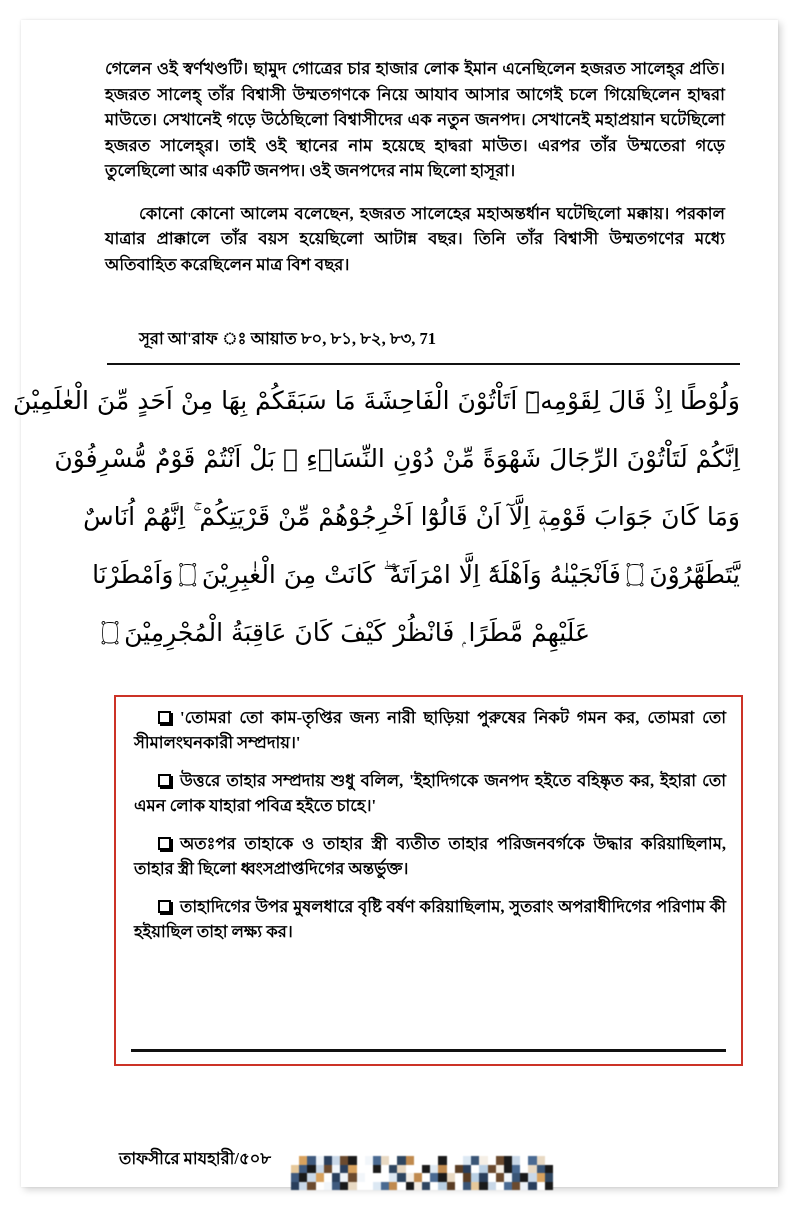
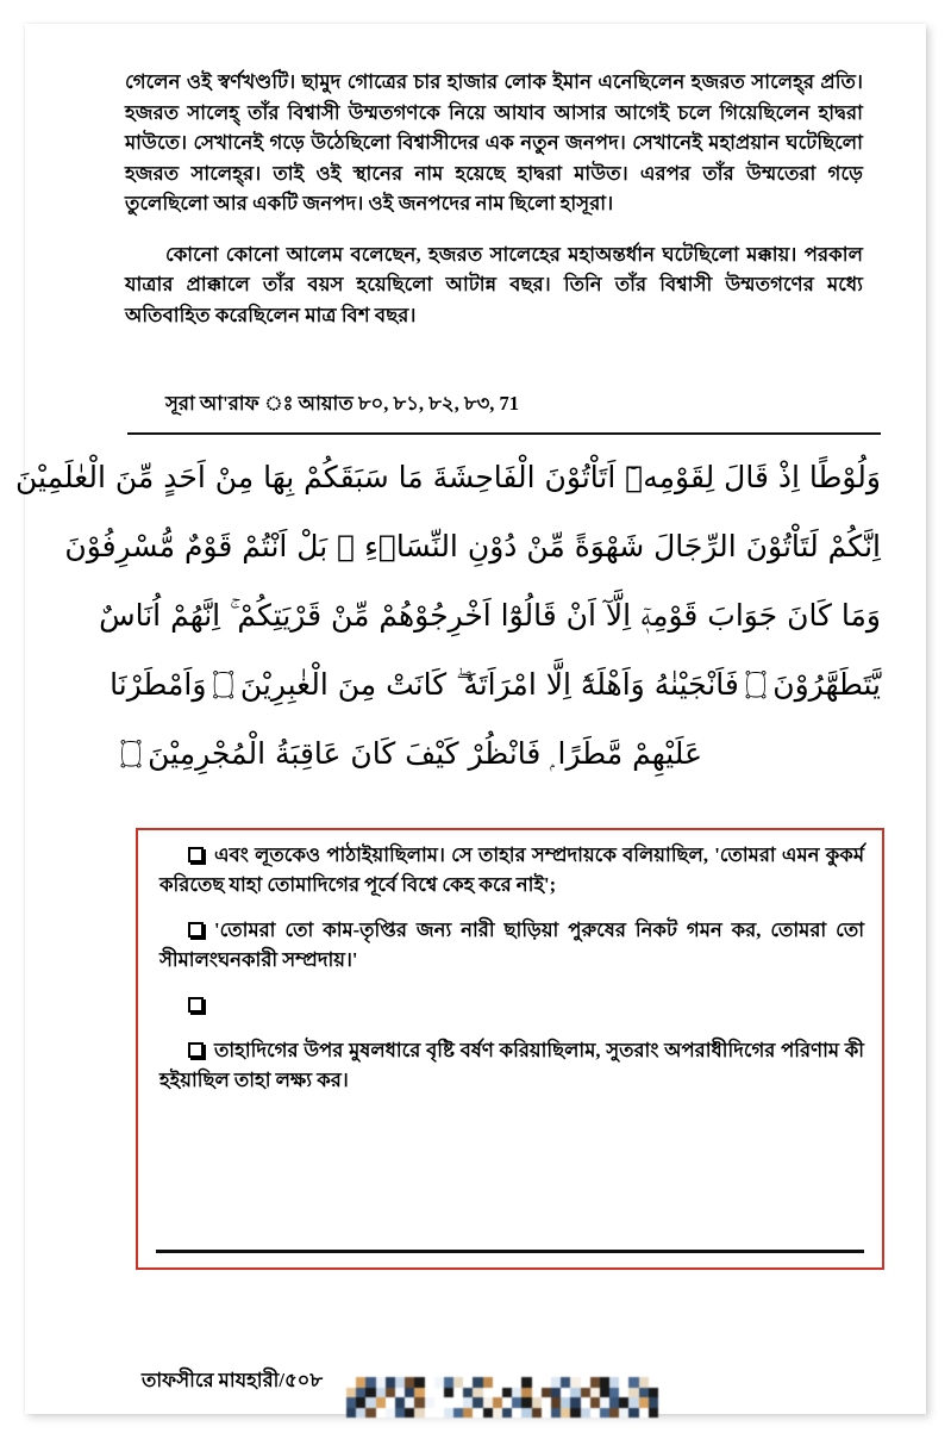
  গেলেন ওই স্বর্ণখণ্ডটি। ছামুদ গোত্রের চার হাজার লোক ইমান এনেছিলেন হজরত সালেহ্‌র প্রতি। হজরত সালেহ্‌ তাঁর বিশ্বাসী উম্মতগণকে নিয়ে আযাব আসার আগেই চলে গিয়েছিলেন হাদ্বরা মাউতে। সেখানেই গড়ে উঠেছিলো বিশ্বাসীদের এক নতুন জনপদ। সেখানেই মহাপ্রয়ান ঘটেছিলো হজরত সালেহ্‌র। তাই ওই স্থানের নাম হয়েছে হাদ্বরা মাউত। এরপর তাঁর উম্মতেরা গড়ে তুলেছিলো আর একটি জনপদ। ওই জনপদের নাম ছিলো হাসূরা।
  কোনো কোনো আলেম বলেছেন, হজরত সালেহের মহাঅন্তর্ধান ঘটেছিলো মক্কায়। পরকাল যাত্রার প্রাক্কালে তাঁর বয়স হয়েছিলো আটান্ন বছর। তিনি তাঁর বিশ্বাসী উম্মতগণের মধ্যে অতিবাহিত করেছিলেন মাত্র বিশ বছর।
  সূরা আ'রাফ ঃ আয়াত ৮০, ৮১, ৮২, ৮৩, 71
  وَلُوْطًا اِذْ قَالَ لِقَوْمِهٖٓ اَتَاْتُوْنَ الْفَاحِشَةَ مَا سَبَقَكُمْ بِهَا مِنْ اَحَدٍ مِّنَ الْعٰلَمِيْنَ
  اِنَّكُمْ لَتَاْتُوْنَ الرِّجَالَ شَهْوَةً مِّنْ دُوْنِ النِّسَاۤءِ ۝ بَلْ اَنْتُمْ قَوْمٌ مُّسْرِفُوْنَ
  وَمَا كَانَ جَوَابَ قَوْمِهٖٓ اِلَّآ اَنْ قَالُوْٓا اَخْرِجُوْهُمْ مِّنْ قَرْيَتِكُمْ ۚ اِنَّهُمْ اُنَاسٌ
  يَّتَطَهَّرُوْنَ ۝ فَاَنْجَيْنٰهُ وَاَهْلَهٗٓ اِلَّا امْرَاَتَهٗ ۖ كَانَتْ مِنَ الْغٰبِرِيْنَ ۝ وَاَمْطَرْنَا
  عَلَيْهِمْ مَّطَرًا ۭ فَانْظُرْ كَيْفَ كَانَ عَاقِبَةُ الْمُجْرِمِيْنَ ۝
+ এবং লূতকেও পাঠাইয়াছিলাম। সে তাহার সম্প্রদায়কে বলিয়াছিল, 'তোমরা এমন কুকর্ম করিতেছ যাহা তোমাদিগের পূর্বে বিশ্বে কেহ করে নাই';
  'তোমরা তো কাম-তৃপ্তির জন্য নারী ছাড়িয়া পুরুষের নিকট গমন কর, তোমরা তো সীমালংঘনকারী সম্প্রদায়।'
- উত্তরে তাহার সম্প্রদায় শুধু বলিল, 'ইহাদিগকে জনপদ হইতে বহিষ্কৃত কর, ইহারা তো এমন লোক যাহারা পবিত্র হইতে চাহে।'
- অতঃপর তাহাকে ও তাহার স্ত্রী ব্যতীত তাহার পরিজনবর্গকে উদ্ধার করিয়াছিলাম, তাহার স্ত্রী ছিলো ধ্বংসপ্রাপ্তদিগের অন্তর্ভুক্ত।
  তাহাদিগের উপর মুষলধারে বৃষ্টি বর্ষণ করিয়াছিলাম, সুতরাং অপরাধীদিগের পরিণাম কী হইয়াছিল তাহা লক্ষ্য কর।
  তাফসীরে মাযহারী/৫০৮
